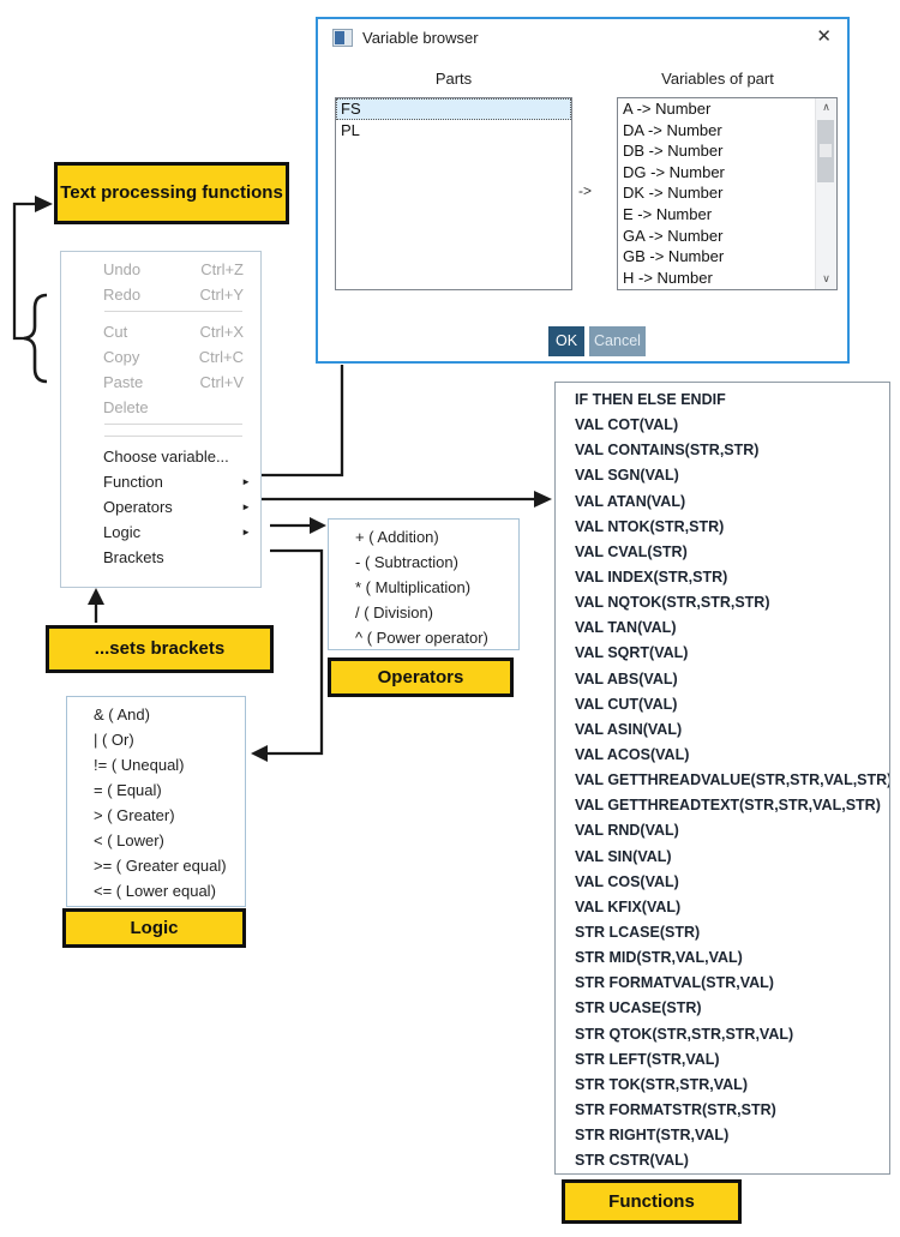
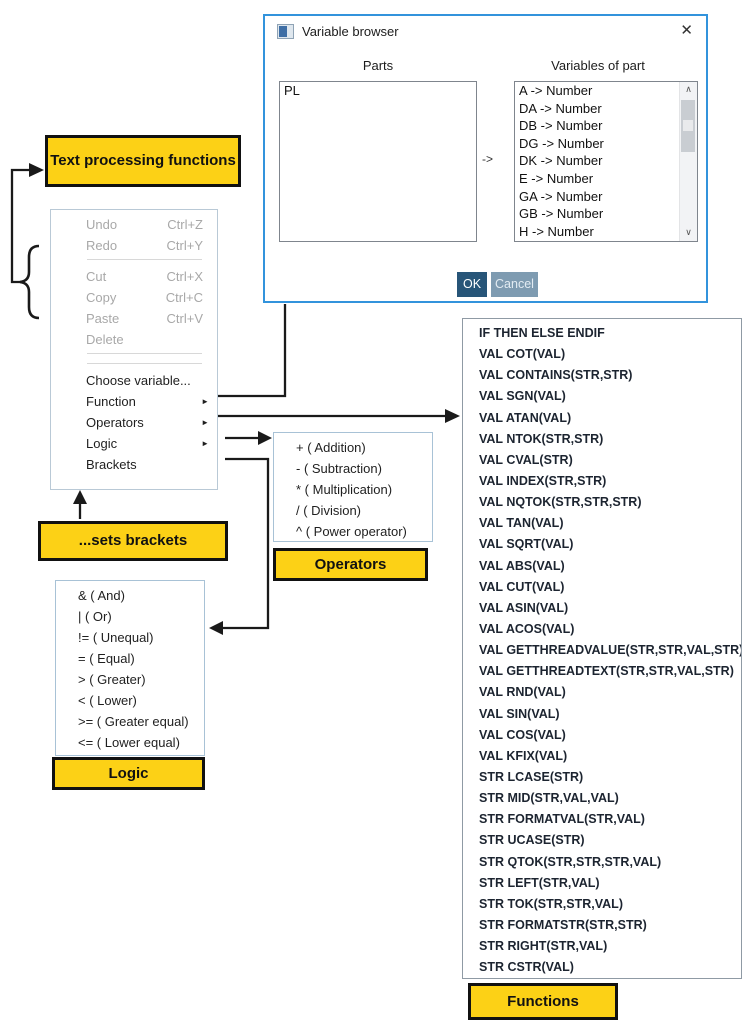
  Variable browser
  ✕
  Parts
  Variables of part
- FS
  PL
  ->
  A -> Number
  DA -> Number
  DB -> Number
  DG -> Number
  DK -> Number
  E -> Number
  GA -> Number
  GB -> Number
  H -> Number
  ∧
  ∨
  OK
  Cancel
  Undo
  Ctrl+Z
  Redo
  Ctrl+Y
  Cut
  Ctrl+X
  Copy
  Ctrl+C
  Paste
  Ctrl+V
  Delete
  Choose variable...
  Function
  ►
  Operators
  ►
  Logic
  ►
  Brackets
  + ( Addition)
  - ( Subtraction)
  * ( Multiplication)
  / ( Division)
  ^ ( Power operator)
  & ( And)
  | ( Or)
  != ( Unequal)
  = ( Equal)
  > ( Greater)
  < ( Lower)
  >= ( Greater equal)
  <= ( Lower equal)
  IF THEN ELSE ENDIF
  VAL COT(VAL)
  VAL CONTAINS(STR,STR)
  VAL SGN(VAL)
  VAL ATAN(VAL)
  VAL NTOK(STR,STR)
  VAL CVAL(STR)
  VAL INDEX(STR,STR)
  VAL NQTOK(STR,STR,STR)
  VAL TAN(VAL)
  VAL SQRT(VAL)
  VAL ABS(VAL)
  VAL CUT(VAL)
  VAL ASIN(VAL)
  VAL ACOS(VAL)
  VAL GETTHREADVALUE(STR,STR,VAL,STR
  VAL GETTHREADTEXT(STR,STR,VAL,STR)
  VAL RND(VAL)
  VAL SIN(VAL)
  VAL COS(VAL)
  VAL KFIX(VAL)
  STR LCASE(STR)
  STR MID(STR,VAL,VAL)
  STR FORMATVAL(STR,VAL)
  STR UCASE(STR)
  STR QTOK(STR,STR,STR,VAL)
  STR LEFT(STR,VAL)
  STR TOK(STR,STR,VAL)
  STR FORMATSTR(STR,STR)
  STR RIGHT(STR,VAL)
  STR CSTR(VAL)
  Text processing functions
  ...sets brackets
  Operators
  Logic
  Functions
